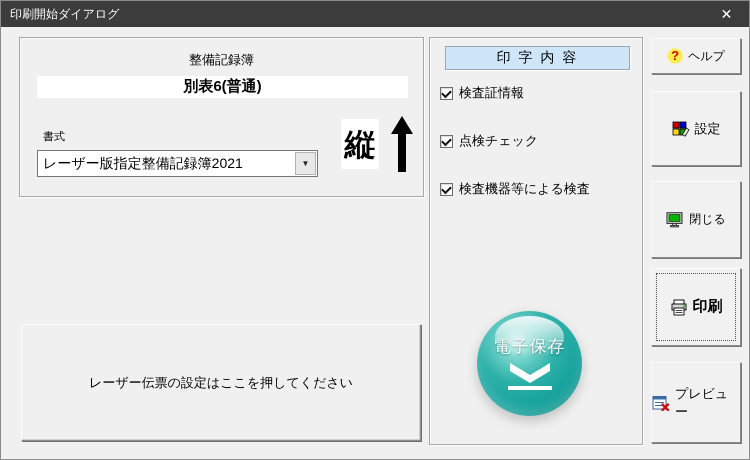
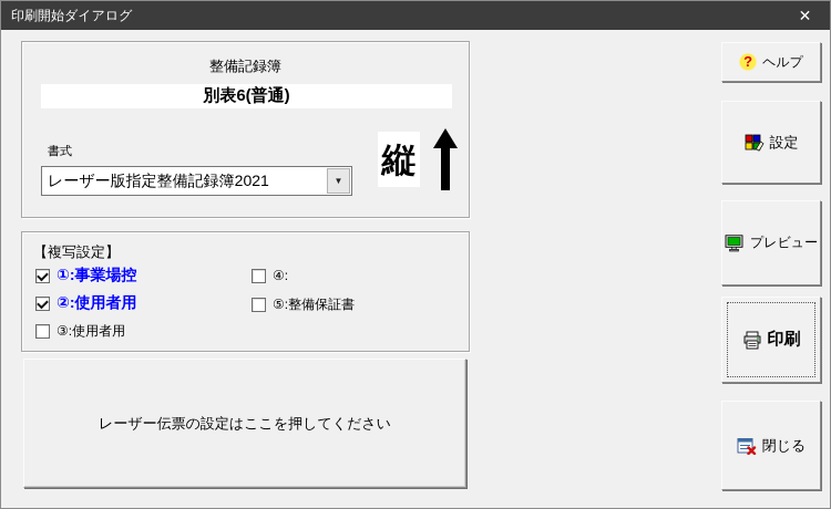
  印刷開始ダイアログ
  ✕
  整備記録簿
  別表6(普通)
  書式
  レーザー版指定整備記録簿2021
  ▼
  縦
+ 【複写設定】
+ ①:事業場控
+ ②:使用者用
+ ③:使用者用
+ ④:
+ ⑤:整備保証書
  レーザー伝票の設定はここを押してください
- 印 字 内 容
- 検査証情報
- 点検チェック
- 検査機器等による検査
- 電子保存
  ?
  ヘルプ
  設定
- 閉じる
+ プレビュー
  印刷
- プレビュー
+ 閉じる
